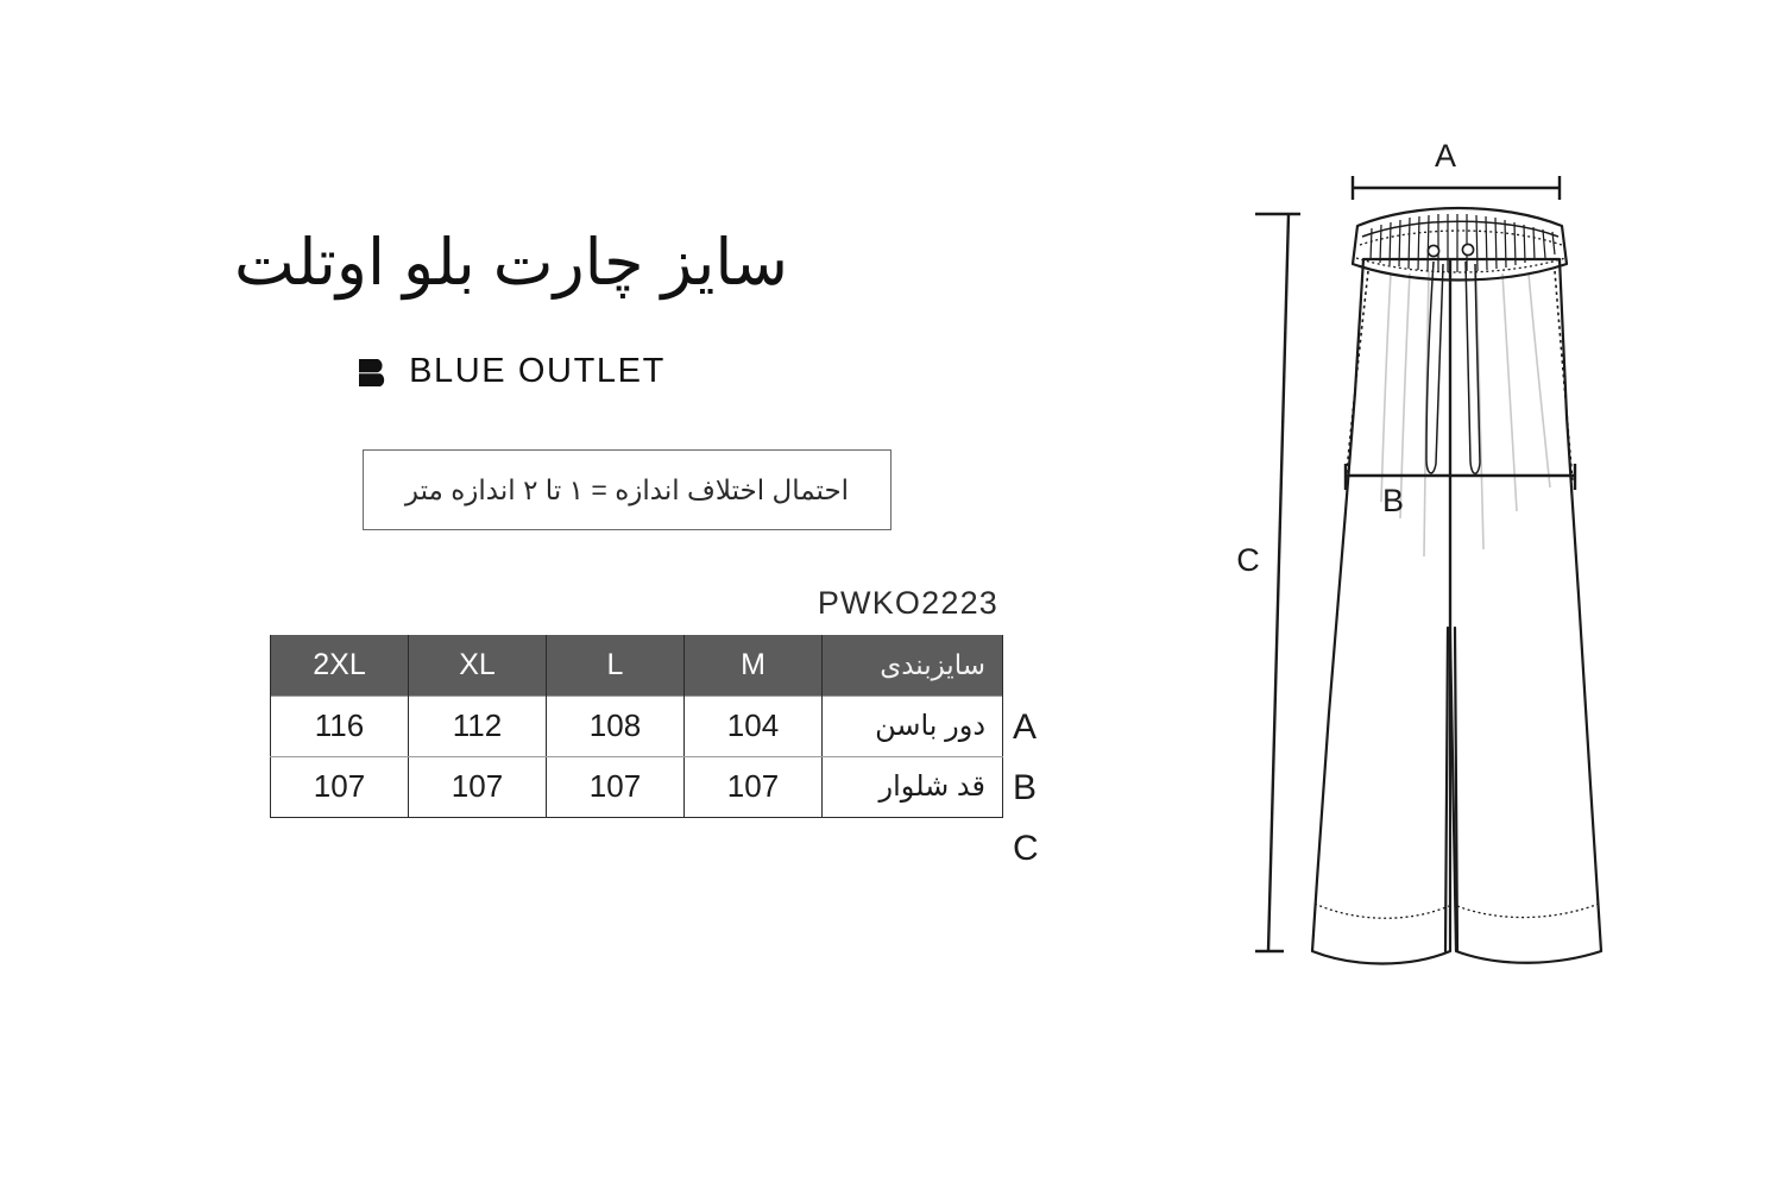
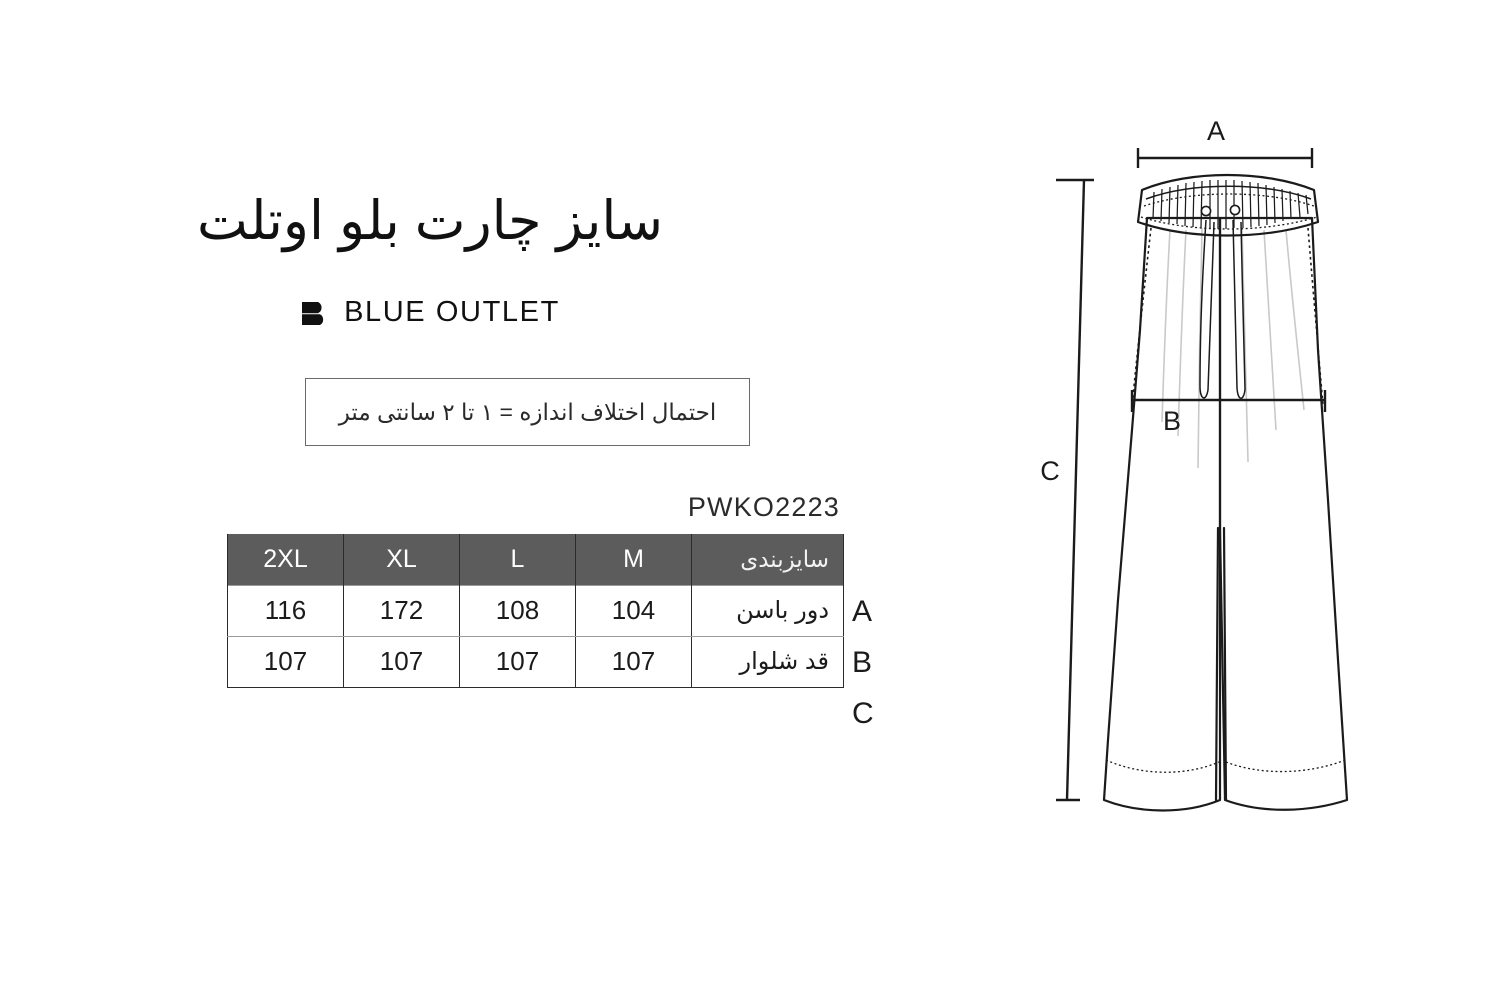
  سایز چارت بلو اوتلت
  BLUE OUTLET
- احتمال اختلاف اندازه = ۱ تا ۲ اندازه متر
+ احتمال اختلاف اندازه = ۱ تا ۲ سانتی متر
  PWKO2223
  2XL	XL	L	M	سایزبندی
- 116	112	108	104	دور باسن
+ 116	172	108	104	دور باسن
  107	107	107	107	قد شلوار
  A
  B
  C
  A
  C
  B
